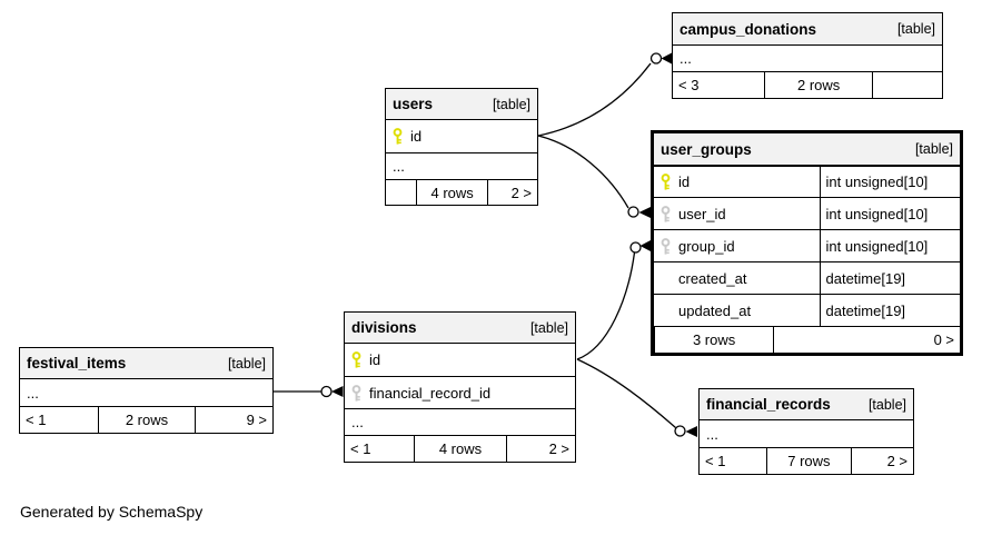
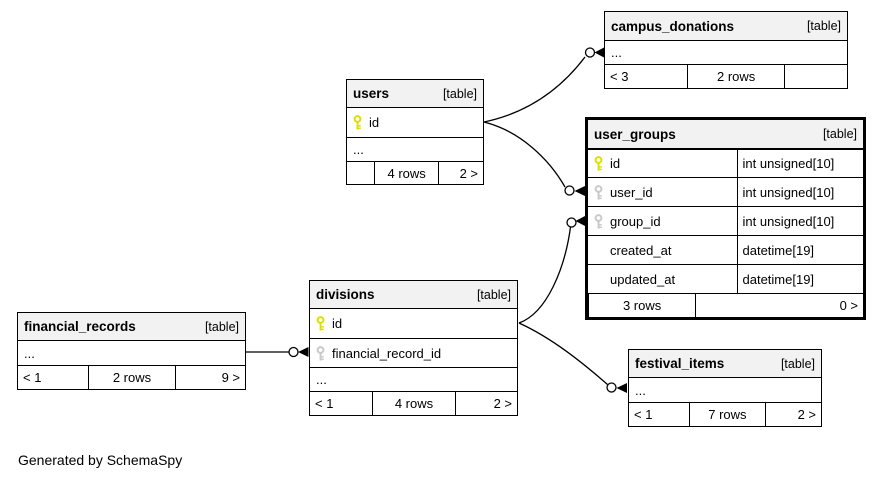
  campus_donations
  [table]
  ...
  < 3
  2 rows
  users
  [table]
  id
  ...
  4 rows
  2 >
  user_groups
  [table]
  id
  int unsigned[10]
  user_id
  int unsigned[10]
  group_id
  int unsigned[10]
  created_at
  datetime[19]
  updated_at
  datetime[19]
  3 rows
  0 >
  divisions
  [table]
  id
  financial_record_id
  ...
  < 1
  4 rows
  2 >
- festival_items
+ financial_records
  [table]
  ...
  < 1
  2 rows
  9 >
- financial_records
+ festival_items
  [table]
  ...
  < 1
  7 rows
  2 >
  Generated by SchemaSpy
